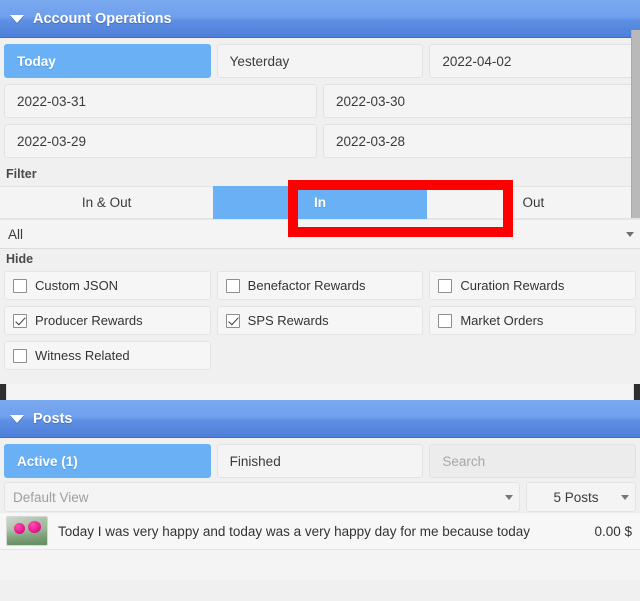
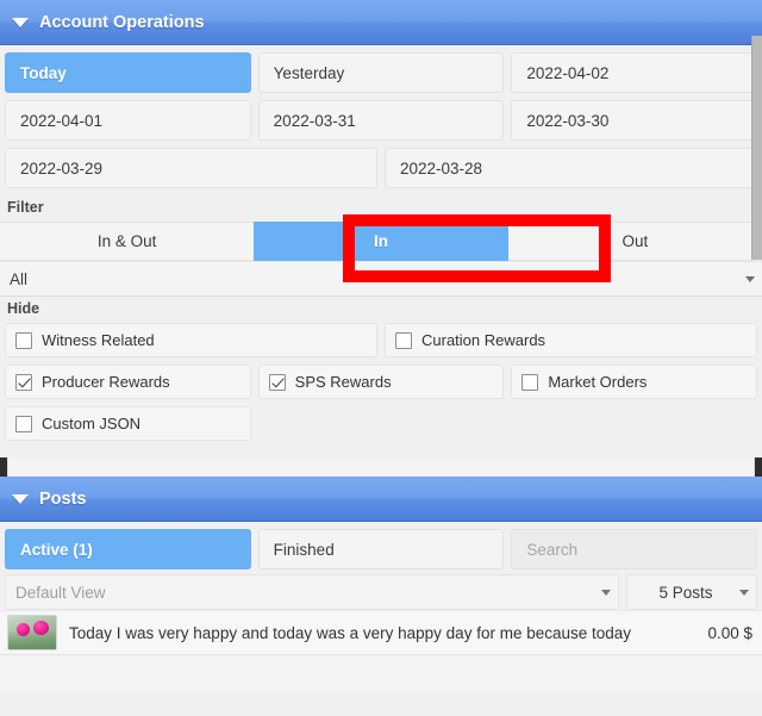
  Account Operations
  Today
  Yesterday
  2022-04-02
+ 2022-04-01
  2022-03-31
  2022-03-30
  2022-03-29
  2022-03-28
  Filter
  In & Out
  In
  Out
  All
  Hide
- Custom JSON
+ Witness Related
- Benefactor Rewards
  Curation Rewards
  Producer Rewards
  SPS Rewards
  Market Orders
- Witness Related
+ Custom JSON
  Posts
  Active (1)
  Finished
  Search
  Default View
  5 Posts
  Today I was very happy and today was a very happy day for me because today
  0.00 $
